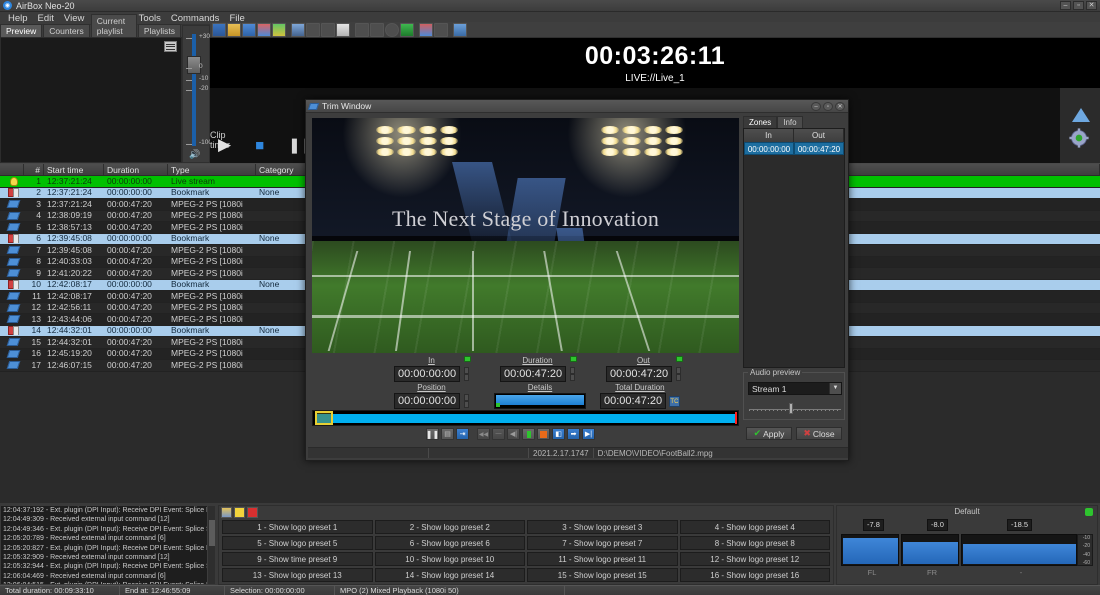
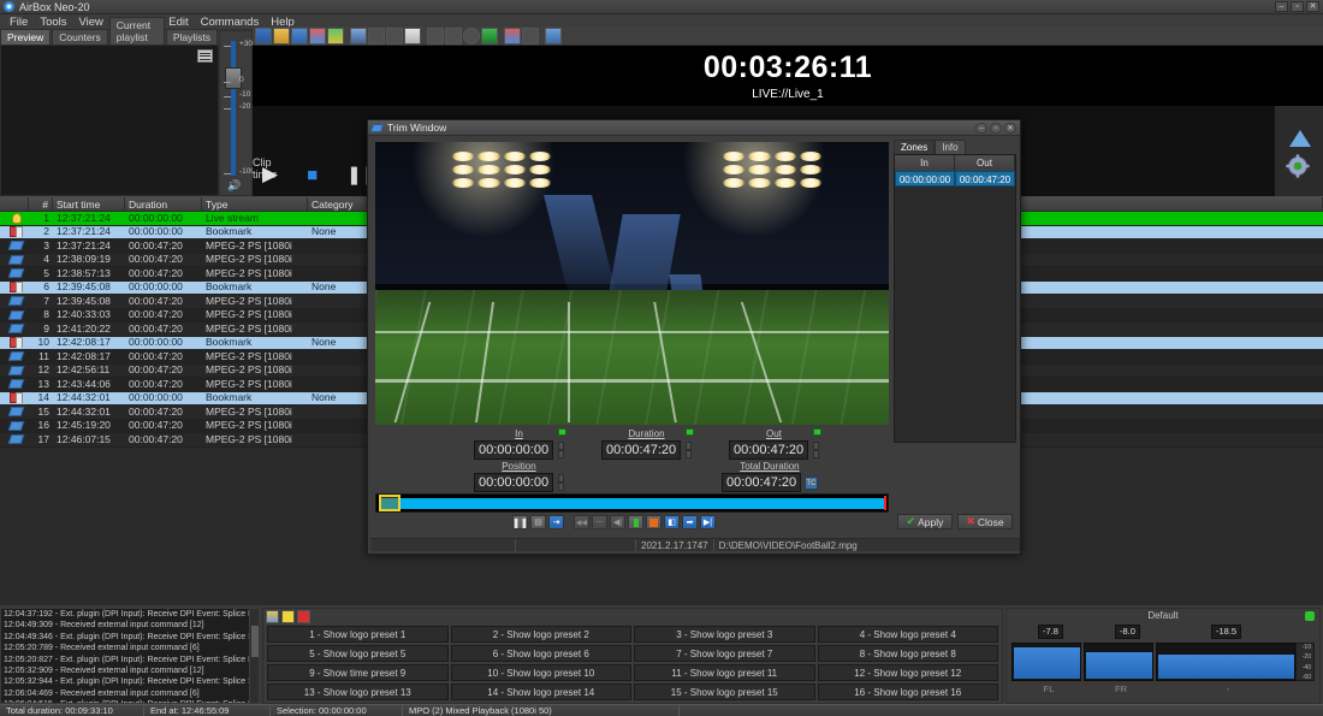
  AirBox Neo-20
- Help
+ File
- Edit
+ Tools
  View
- Tools
+ Edit
  Commands
- File
+ Help
  Preview
  Counters
  Current playlist
  Playlists
  🔊
  00:03:26:11
  LIVE://Live_1
  Clip timer
  ▶
  ■
  #
  Start time
  Duration
  Type
  Category
  1
  12:37:21:24
  00:00:00:00
  Live stream
  2
  12:37:21:24
  00:00:00:00
  Bookmark
  None
  3
  12:37:21:24
  00:00:47:20
  MPEG-2 PS [1080i
  4
  12:38:09:19
  00:00:47:20
  MPEG-2 PS [1080i
  5
  12:38:57:13
  00:00:47:20
  MPEG-2 PS [1080i
  6
  12:39:45:08
  00:00:00:00
  Bookmark
  None
  7
  12:39:45:08
  00:00:47:20
  MPEG-2 PS [1080i
  8
  12:40:33:03
  00:00:47:20
  MPEG-2 PS [1080i
  9
  12:41:20:22
  00:00:47:20
  MPEG-2 PS [1080i
  10
  12:42:08:17
  00:00:00:00
  Bookmark
  None
  11
  12:42:08:17
  00:00:47:20
  MPEG-2 PS [1080i
  12
  12:42:56:11
  00:00:47:20
  MPEG-2 PS [1080i
  13
  12:43:44:06
  00:00:47:20
  MPEG-2 PS [1080i
  14
  12:44:32:01
  00:00:00:00
  Bookmark
  None
  15
  12:44:32:01
  00:00:47:20
  MPEG-2 PS [1080i
  16
  12:45:19:20
  00:00:47:20
  MPEG-2 PS [1080i
  17
  12:46:07:15
  00:00:47:20
  MPEG-2 PS [1080i
  Trim Window
- The Next Stage of Innovation
  In
  00:00:00:00
  Duration
  00:00:47:20
  Out
  00:00:47:20
  Position
  00:00:00:00
- Details
  Total Duration
  00:00:47:20
  ❚❚
  Zones
  Info
  In
  Out
  00:00:00:00
  00:00:47:20
- Audio preview
- Stream 1
  ✔
  Apply
  ✖
  Close
  2021.2.17.1747
  D:\DEMO\VIDEO\FootBall2.mpg
  1 - Show logo preset 1
  2 - Show logo preset 2
  3 - Show logo preset 3
  4 - Show logo preset 4
  5 - Show logo preset 5
  6 - Show logo preset 6
  7 - Show logo preset 7
  8 - Show logo preset 8
  9 - Show time preset 9
  10 - Show logo preset 10
  11 - Show logo preset 11
  12 - Show logo preset 12
  13 - Show logo preset 13
  14 - Show logo preset 14
  15 - Show logo preset 15
  16 - Show logo preset 16
  Default
  -7.8
  -8.0
  -18.5
  FL
  FR
  -
  Total duration: 00:09:33:10
  End at: 12:46:55:09
  Selection: 00:00:00:00
  MPO (2) Mixed Playback (1080i 50)
